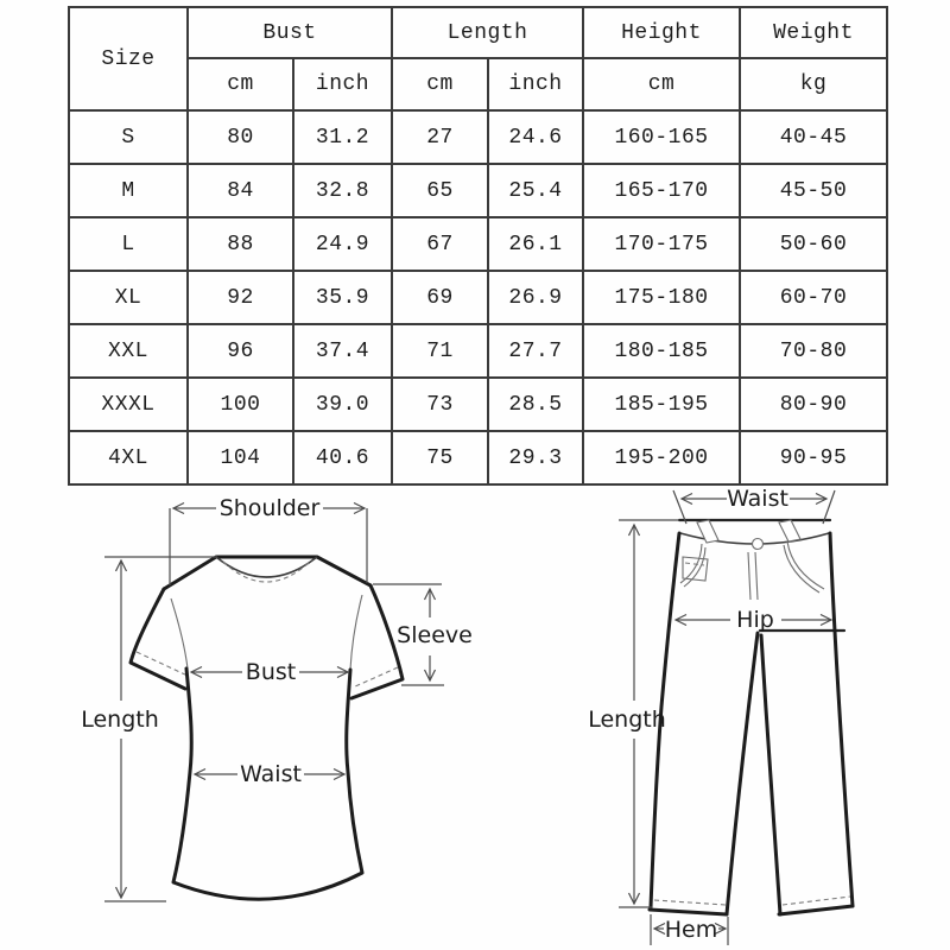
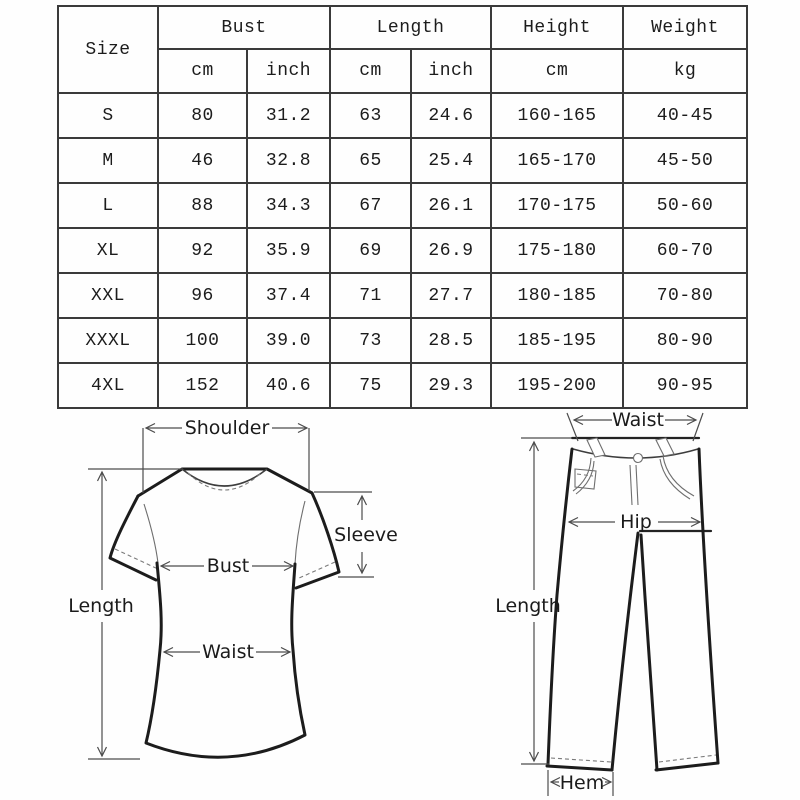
  Size	Bust	Length	Height	Weight
  cm	inch	cm	inch	cm	kg
- S	80	31.2	27	24.6	160-165	40-45
+ S	80	31.2	63	24.6	160-165	40-45
- M	84	32.8	65	25.4	165-170	45-50
+ M	46	32.8	65	25.4	165-170	45-50
- L	88	24.9	67	26.1	170-175	50-60
+ L	88	34.3	67	26.1	170-175	50-60
  XL	92	35.9	69	26.9	175-180	60-70
  XXL	96	37.4	71	27.7	180-185	70-80
  XXXL	100	39.0	73	28.5	185-195	80-90
- 4XL	104	40.6	75	29.3	195-200	90-95
+ 4XL	152	40.6	75	29.3	195-200	90-95
  Shoulder
  Length
  Sleeve
  Bust
  Waist
  Waist
  Hip
  Length
  Hem
